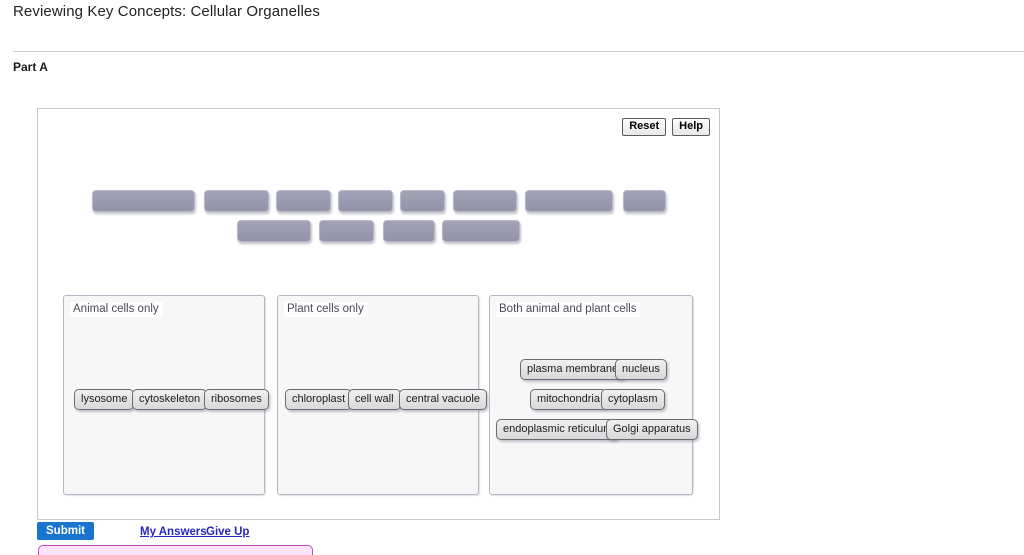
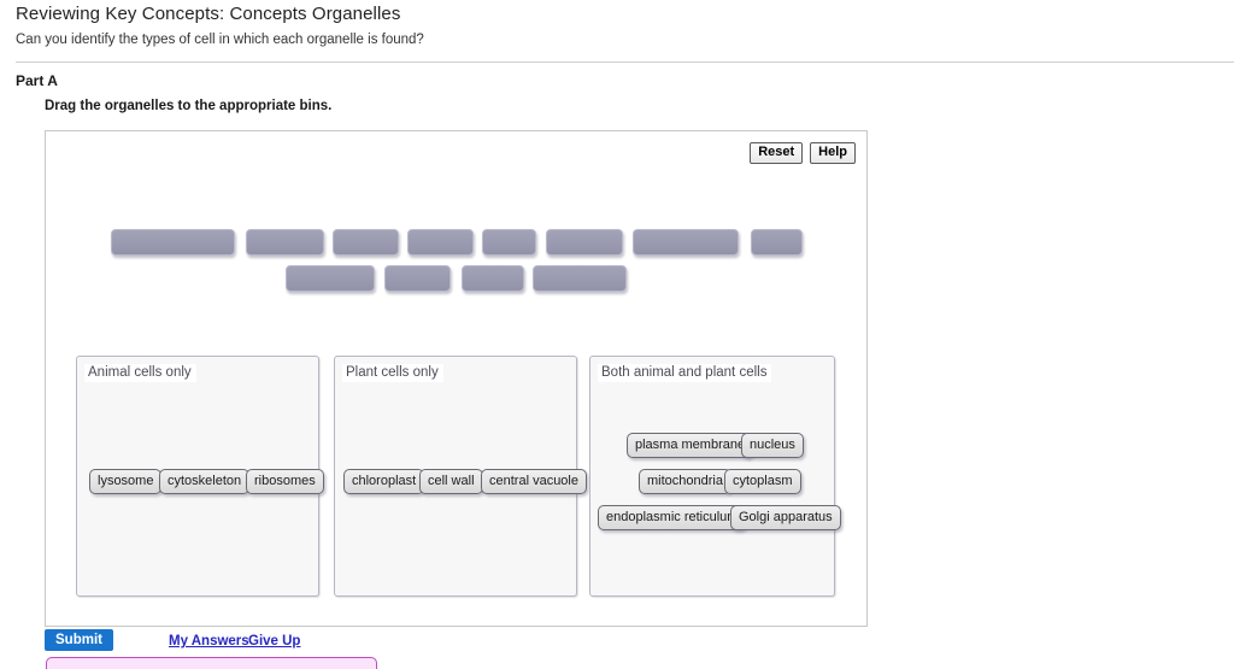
- Reviewing Key Concepts: Cellular Organelles
+ Reviewing Key Concepts: Concepts Organelles
+ Can you identify the types of cell in which each organelle is found?
  Part A
+ Drag the organelles to the appropriate bins.
  Reset
  Help
  Animal cells only
  lysosome
  cytoskeleton
  ribosomes
  Plant cells only
  chloroplast
  cell wall
  central vacuole
  Both animal and plant cells
  plasma membran
  nucleus
  mitochondria
  cytoplasm
  endoplasmic reticulu
  Golgi apparatus
  Submit
  My Answers
  Give Up
